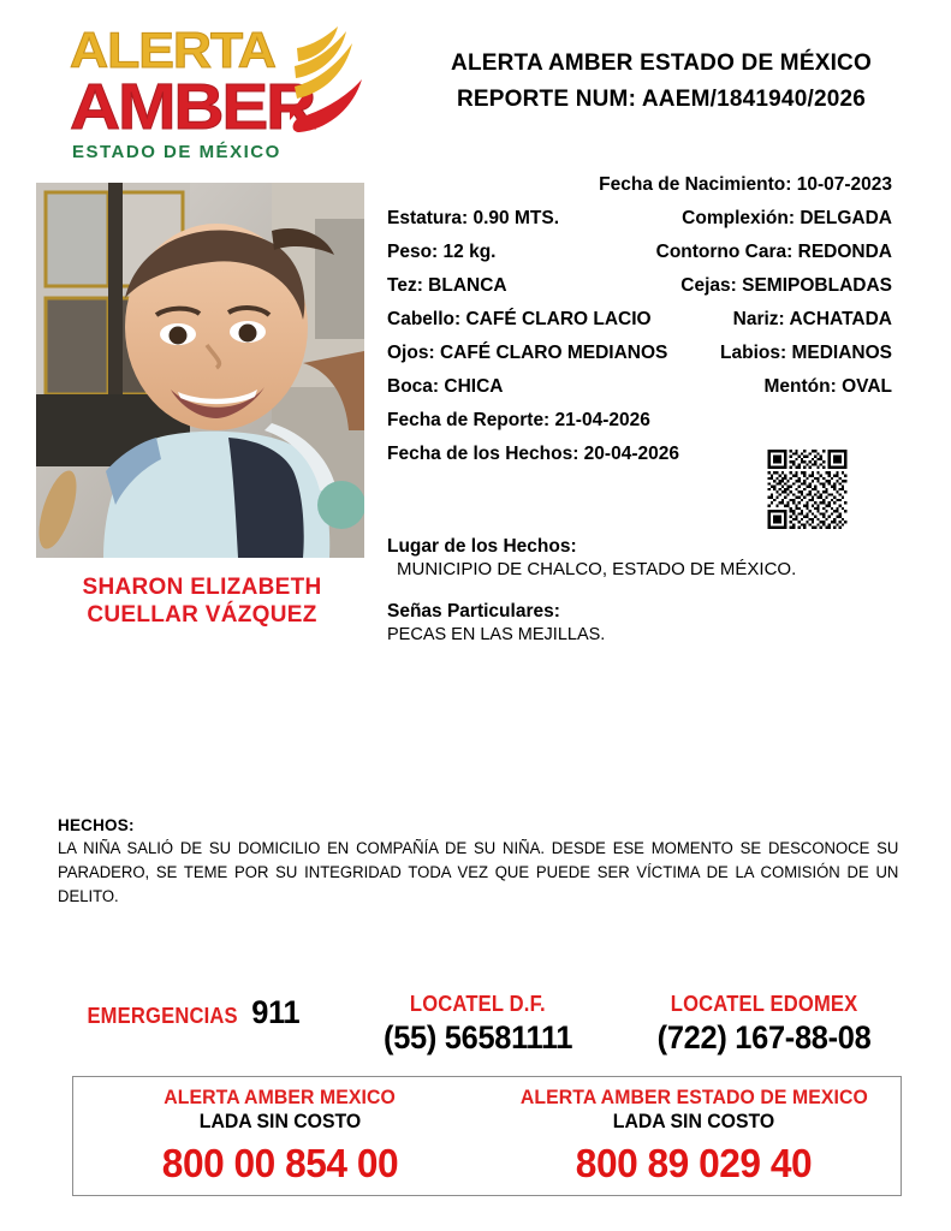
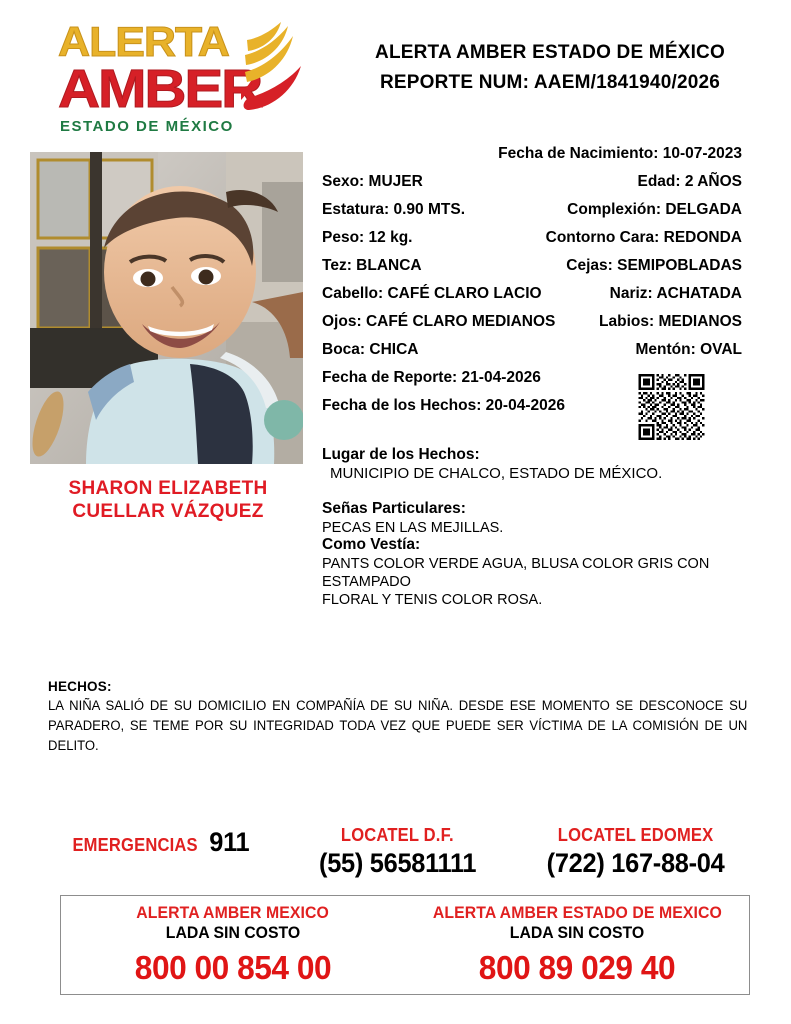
  ALERTA
  AMBER
  ESTADO DE MÉXICO
  ALERTA AMBER ESTADO DE MÉXICO
  REPORTE NUM: AAEM/1841940/2026
  SHARON ELIZABETH
  CUELLAR VÁZQUEZ
  Fecha de Nacimiento: 10-07-2023
+ Sexo: MUJER
+ Edad: 2 AÑOS
  Estatura: 0.90 MTS.
  Complexión: DELGADA
  Peso: 12 kg.
  Contorno Cara: REDONDA
  Tez: BLANCA
  Cejas: SEMIPOBLADAS
  Cabello: CAFÉ CLARO LACIO
  Nariz: ACHATADA
  Ojos: CAFÉ CLARO MEDIANOS
  Labios: MEDIANOS
  Boca: CHICA
  Mentón: OVAL
  Fecha de Reporte: 21-04-2026
  Fecha de los Hechos: 20-04-2026
  Lugar de los Hechos:
  MUNICIPIO DE CHALCO, ESTADO DE MÉXICO.
  Señas Particulares:
  PECAS EN LAS MEJILLAS.
+ Como Vestía:
+ PANTS COLOR VERDE AGUA, BLUSA COLOR GRIS CON ESTAMPADO
+ FLORAL Y TENIS COLOR ROSA.
  HECHOS:
  LA NIÑA SALIÓ DE SU DOMICILIO EN COMPAÑÍA DE SU NIÑA. DESDE ESE MOMENTO SE DESCONOCE SU PARADERO, SE TEME POR SU INTEGRIDAD TODA VEZ QUE PUEDE SER VÍCTIMA DE LA COMISIÓN DE UN DELITO.
  EMERGENCIAS 911
  LOCATEL D.F. (55) 56581111
- LOCATEL EDOMEX (722) 167-88-08
+ LOCATEL EDOMEX (722) 167-88-04
  ALERTA AMBER MEXICO
  LADA SIN COSTO
  800 00 854 00
  ALERTA AMBER ESTADO DE MEXICO
  LADA SIN COSTO
  800 89 029 40
